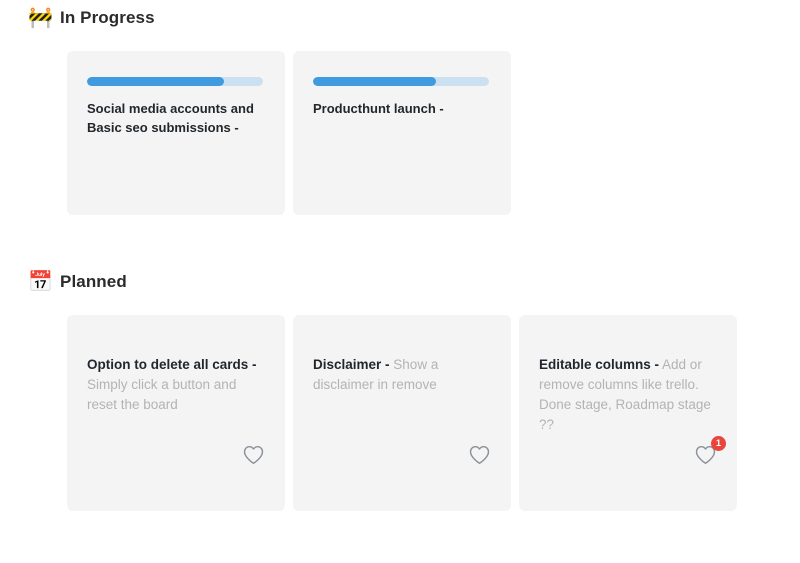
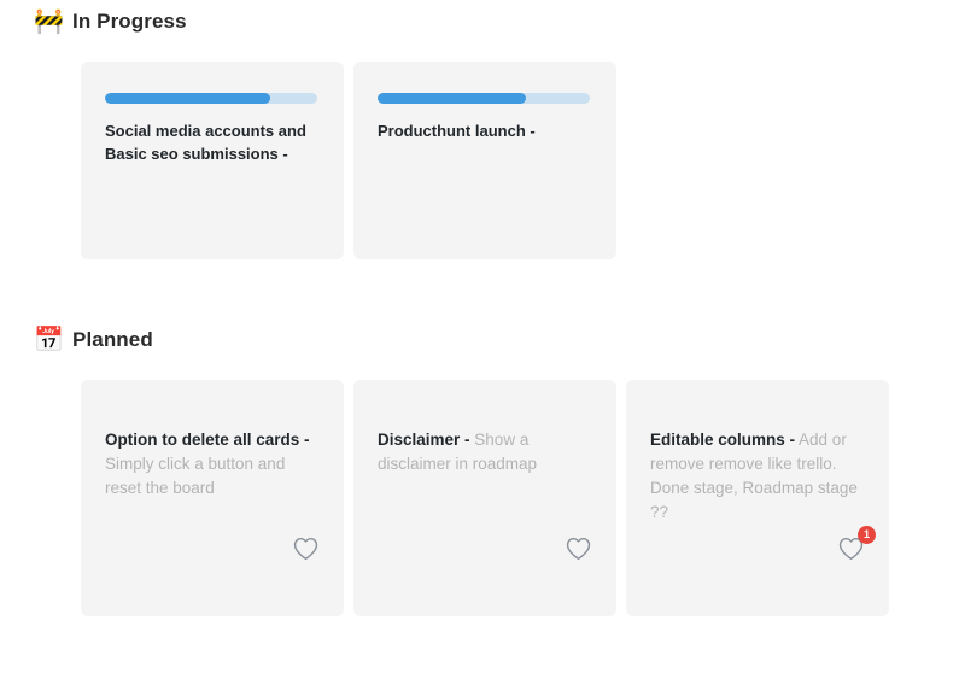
  🚧
  In Progress
  Social media accounts and Basic seo submissions -
  Producthunt launch -
  📅
  Planned
  Option to delete all cards - Simply click a button and reset the board
- Disclaimer - Show a disclaimer in remove
+ Disclaimer - Show a disclaimer in roadmap
- Editable columns - Add or remove columns like trello. Done stage, Roadmap stage ??
+ Editable columns - Add or remove remove like trello. Done stage, Roadmap stage ??
  1
